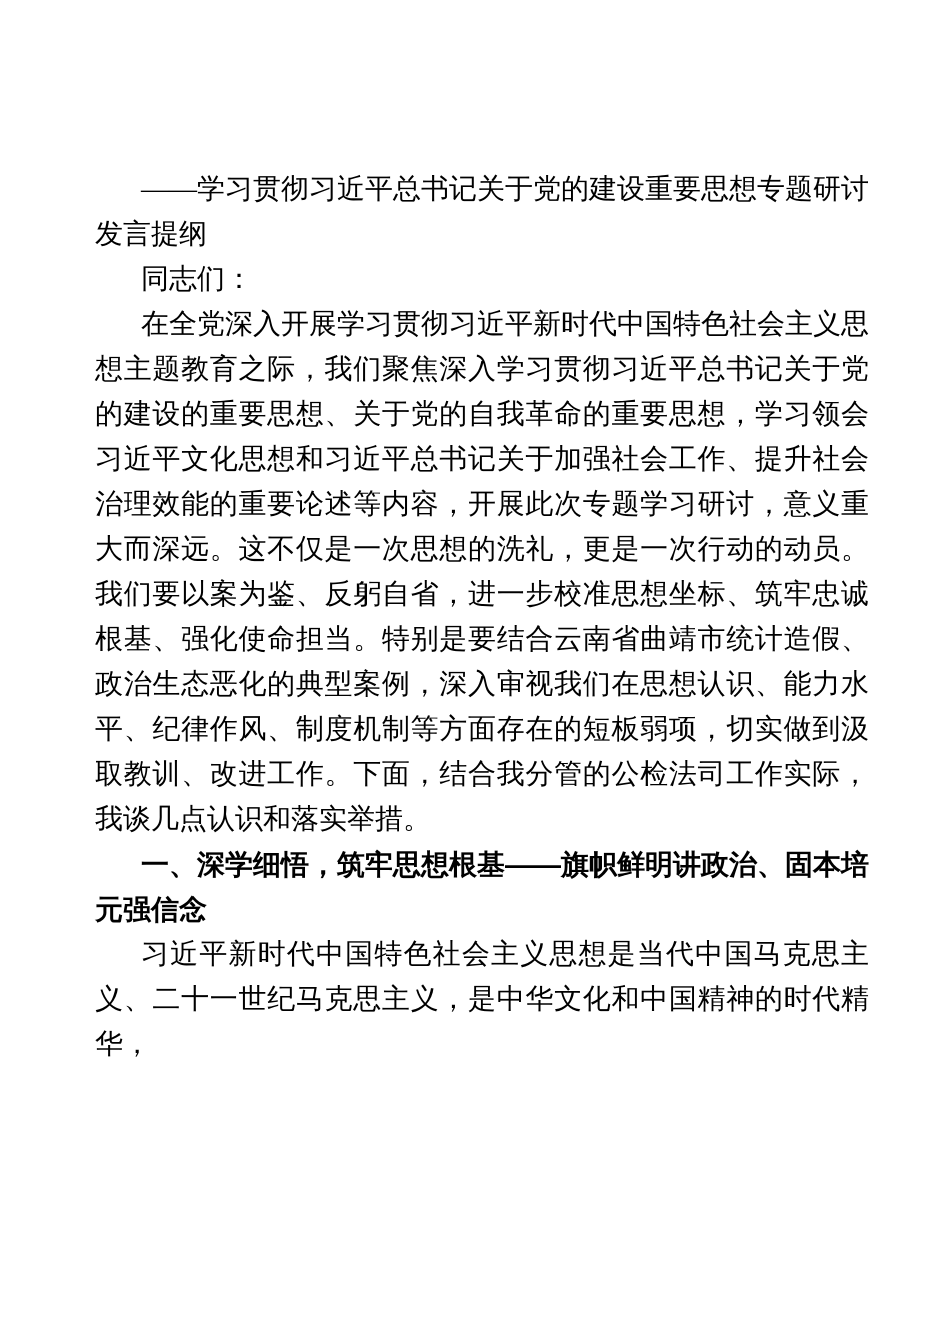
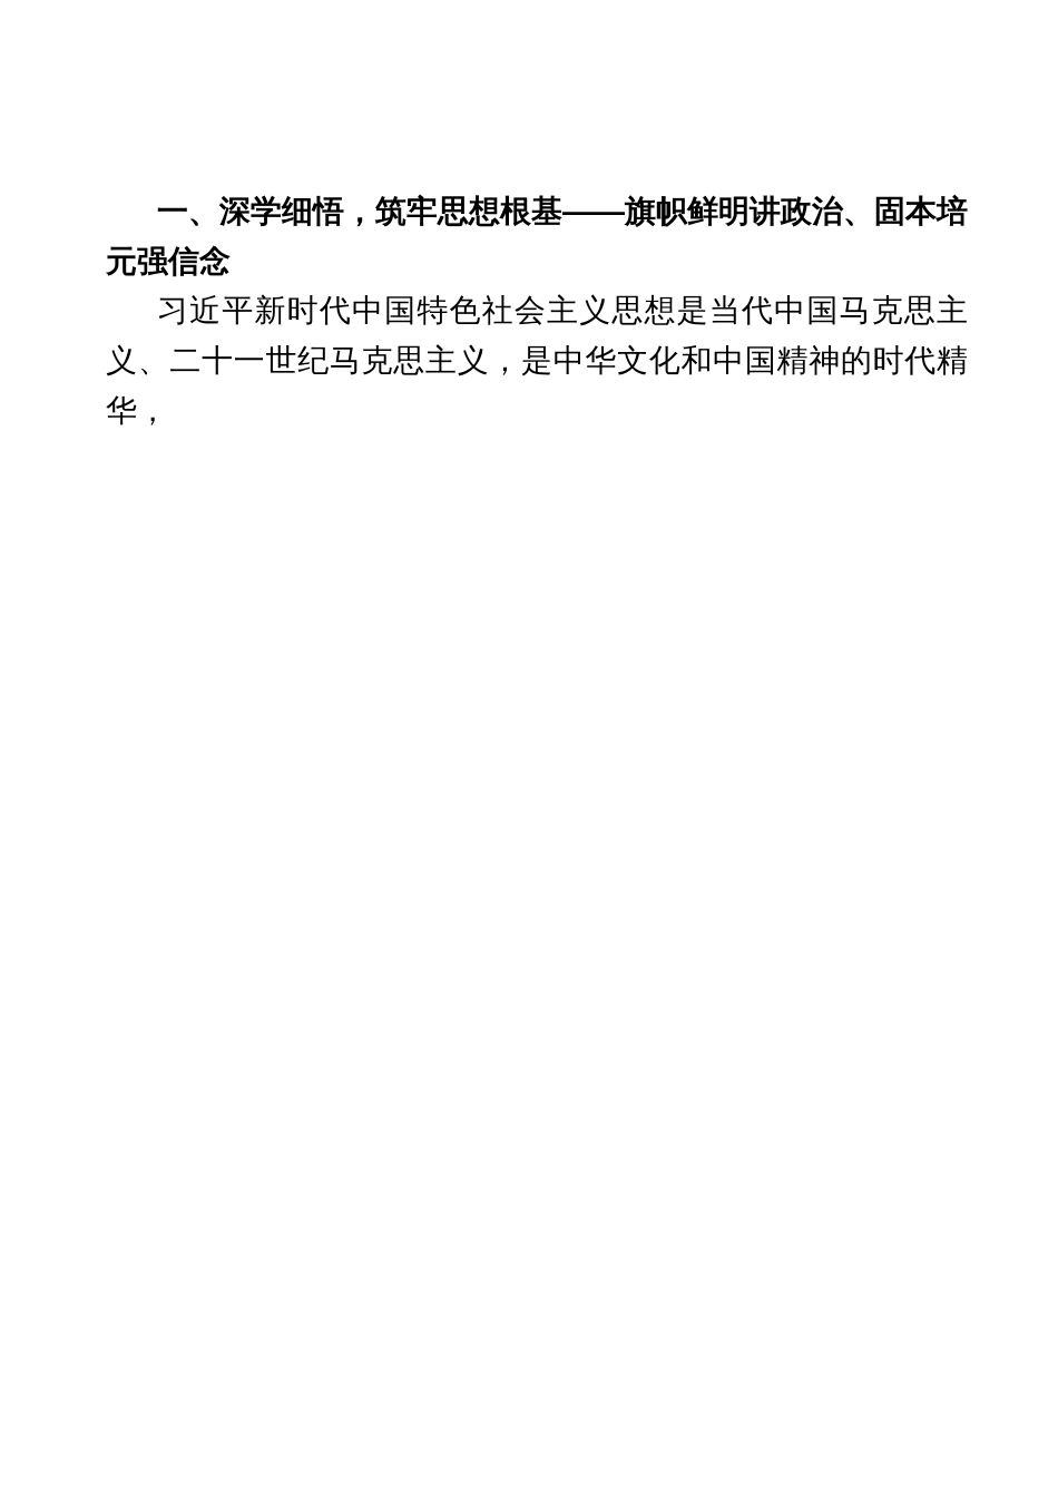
- ——学习贯彻习近平总书记关于党的建设重要思想专题研讨发言提纲
- 同志们：
- 在全党深入开展学习贯彻习近平新时代中国特色社会主义思想主题教育之际，我们聚焦深入学习贯彻习近平总书记关于党的建设的重要思想、关于党的自我革命的重要思想，学习领会习近平文化思想和习近平总书记关于加强社会工作、提升社会治理效能的重要论述等内容，开展此次专题学习研讨，意义重大而深远。这不仅是一次思想的洗礼，更是一次行动的动员。我们要以案为鉴、反躬自省，进一步校准思想坐标、筑牢忠诚根基、强化使命担当。特别是要结合云南省曲靖市统计造假、政治生态恶化的典型案例，深入审视我们在思想认识、能力水平、纪律作风、制度机制等方面存在的短板弱项，切实做到汲取教训、改进工作。下面，结合我分管的公检法司工作实际，我谈几点认识和落实举措。
  一、深学细悟，筑牢思想根基——旗帜鲜明讲政治、固本培元强信念
  习近平新时代中国特色社会主义思想是当代中国马克思主义、二十一世纪马克思主义，是中华文化和中国精神的时代精华，
